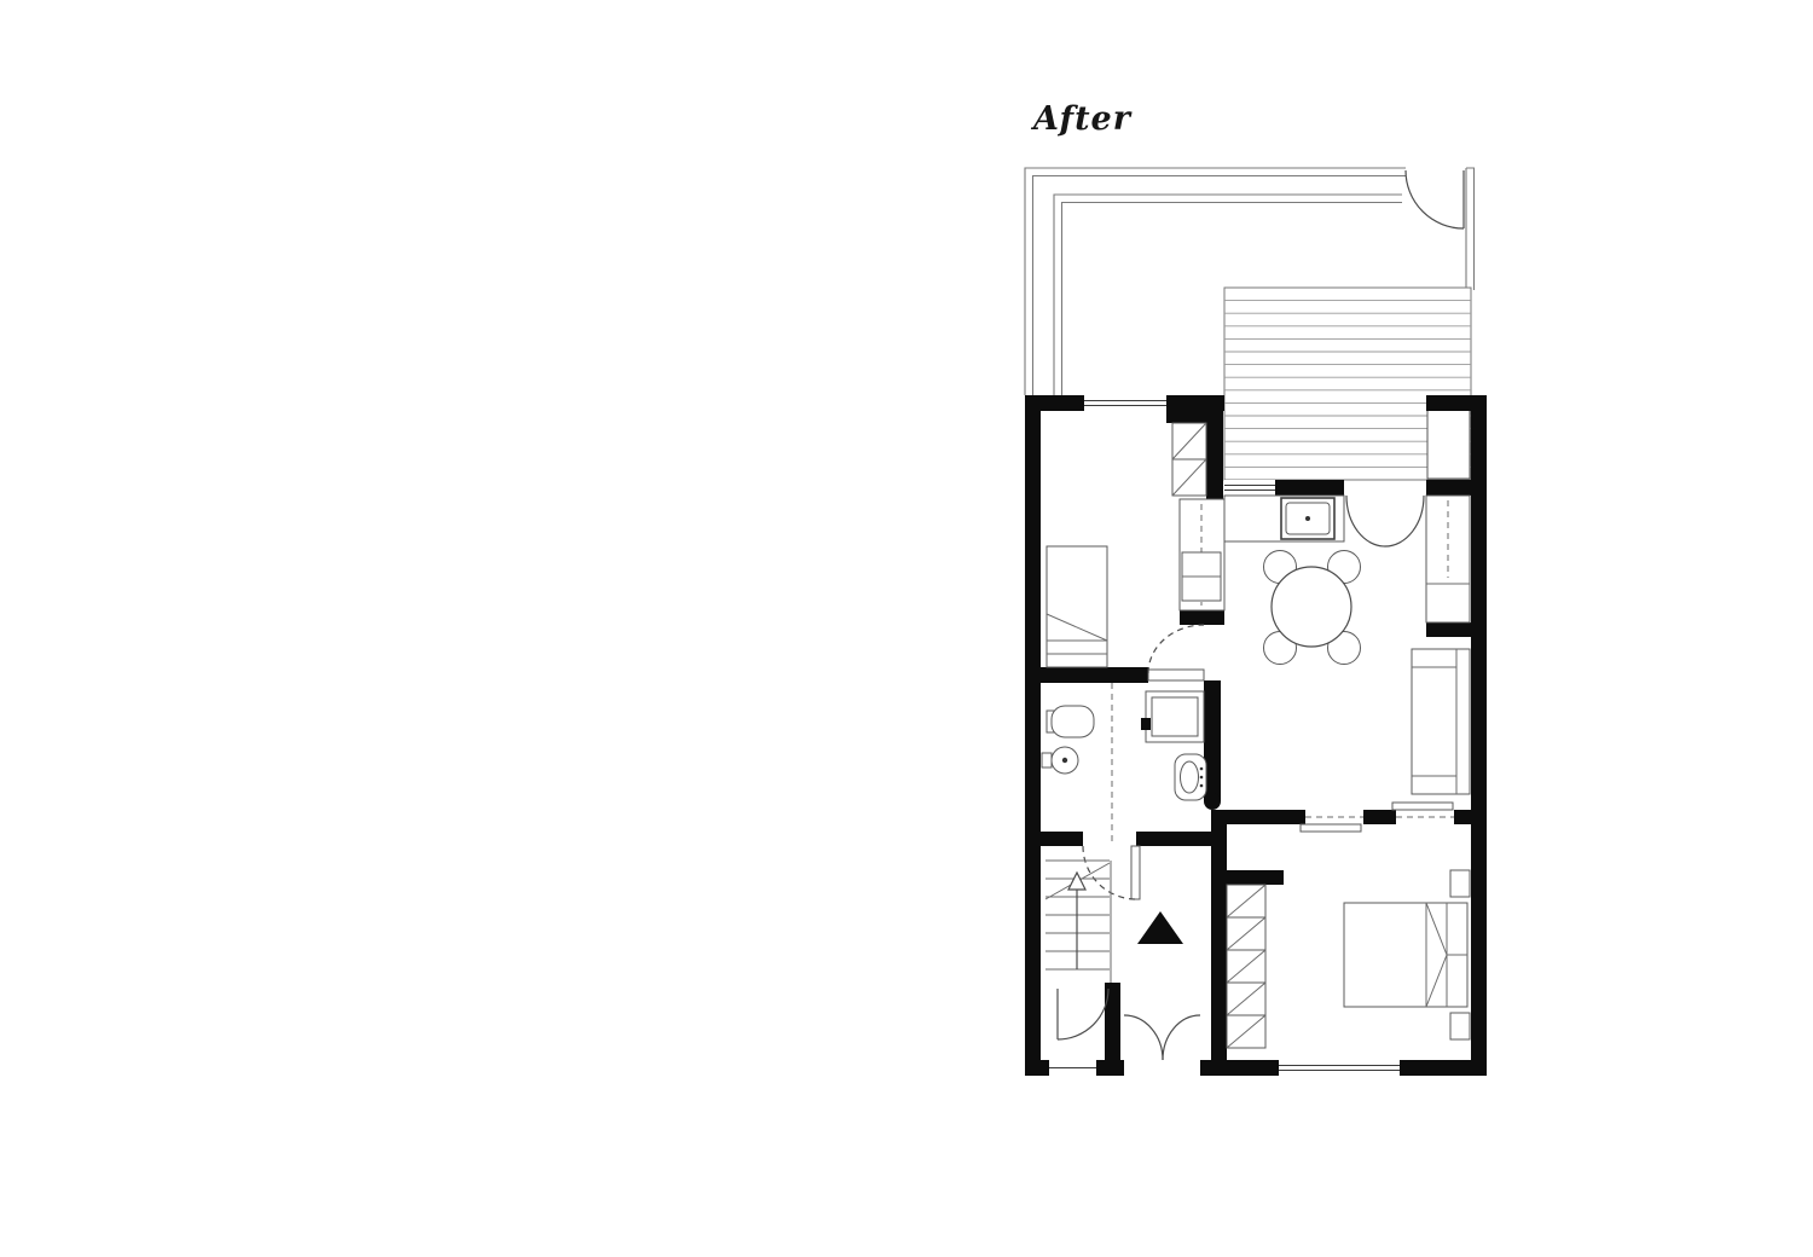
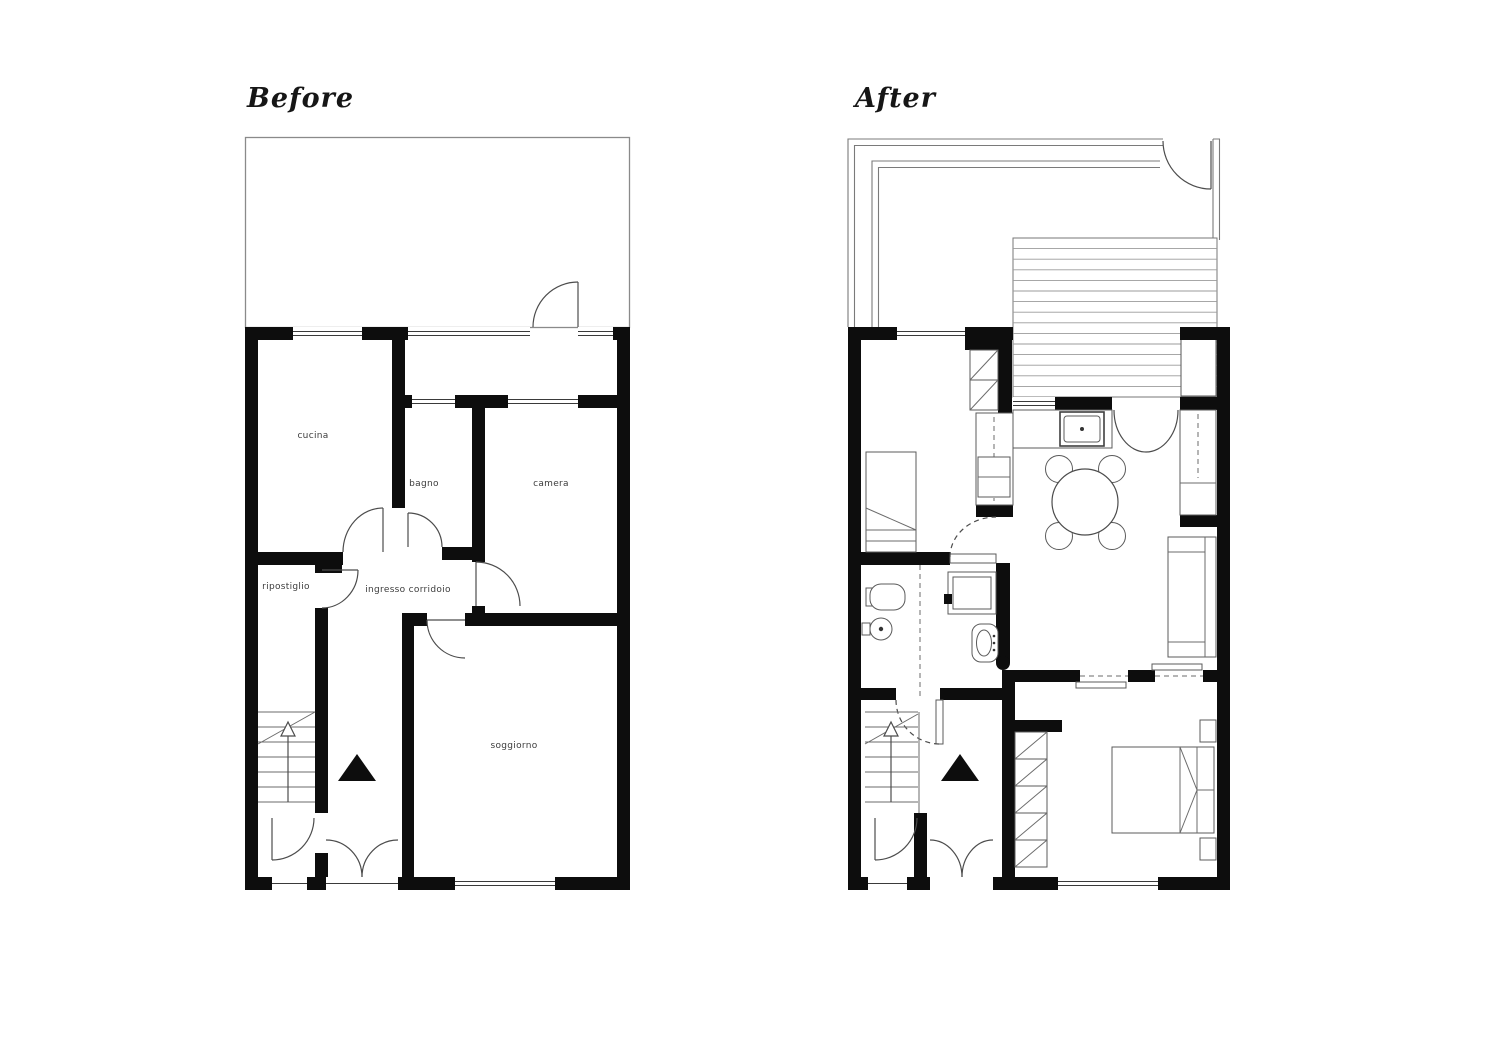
+ Before
+ cucina
+ bagno
+ camera
+ ripostiglio
+ ingresso corridoio
+ soggiorno
  After
